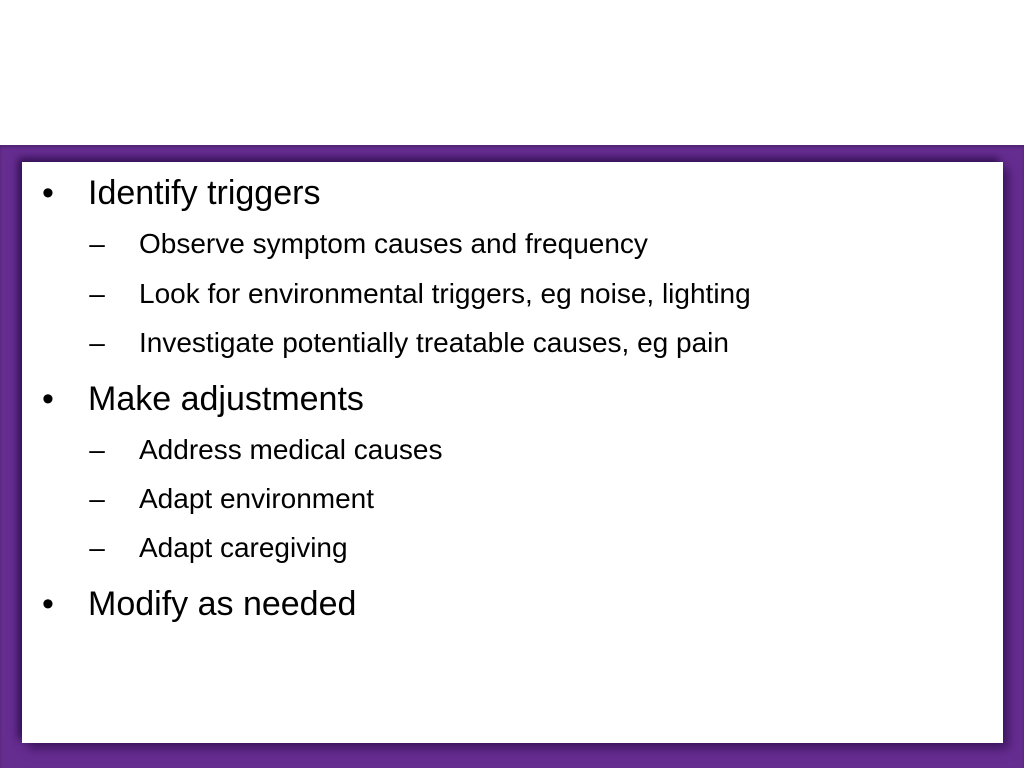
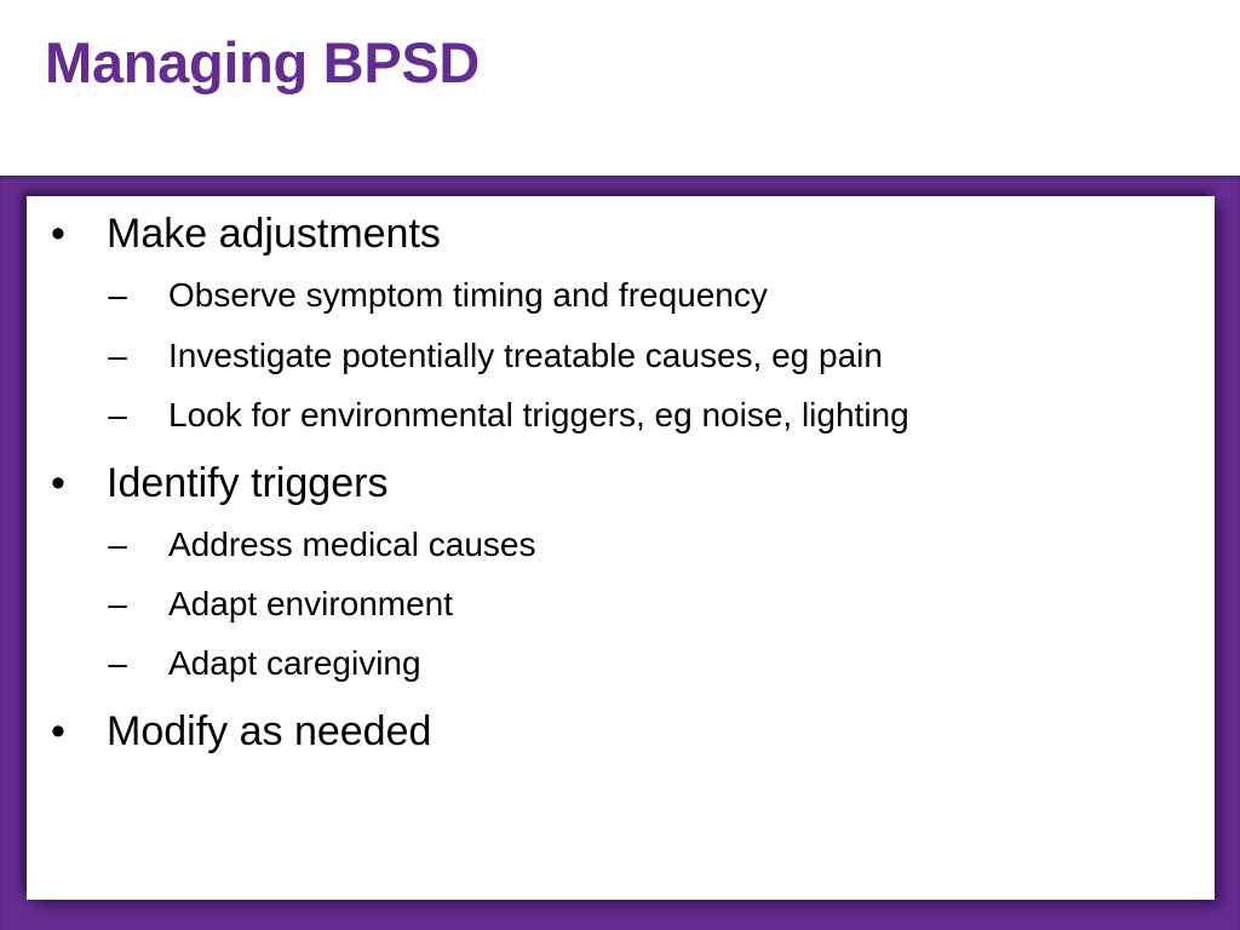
+ Managing BPSD
  •
- Identify triggers
+ Make adjustments
  –
- Observe symptom causes and frequency
+ Observe symptom timing and frequency
  –
- Look for environmental triggers, eg noise, lighting
+ Investigate potentially treatable causes, eg pain
  –
- Investigate potentially treatable causes, eg pain
+ Look for environmental triggers, eg noise, lighting
  •
- Make adjustments
+ Identify triggers
  –
  Address medical causes
  –
  Adapt environment
  –
  Adapt caregiving
  •
  Modify as needed
